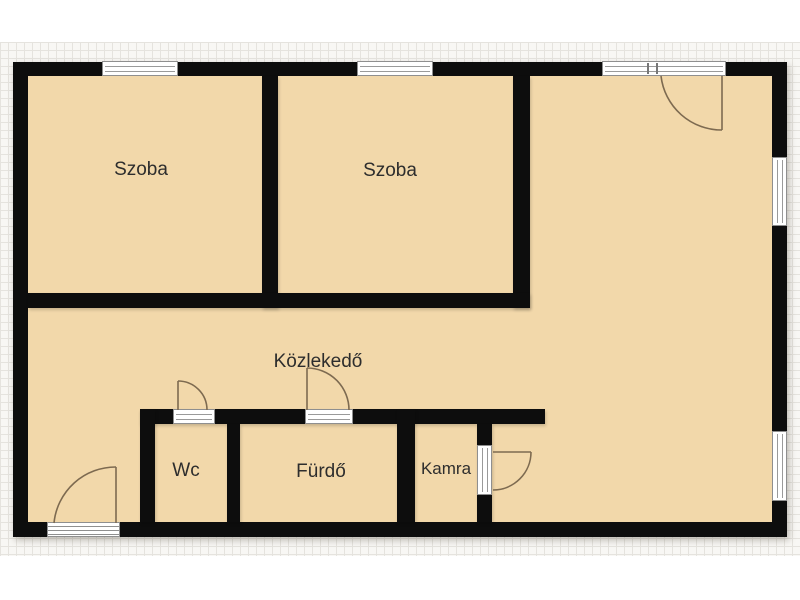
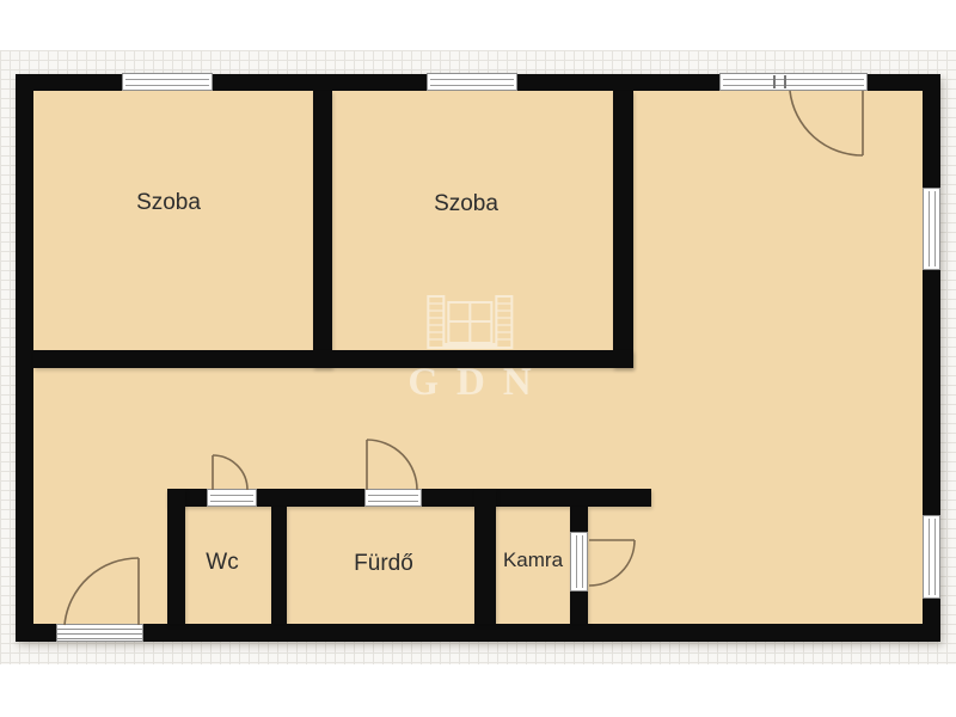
  Szoba
  Szoba
- Közlekedő
  Wc
  Fürdő
  Kamra
+ GDN
